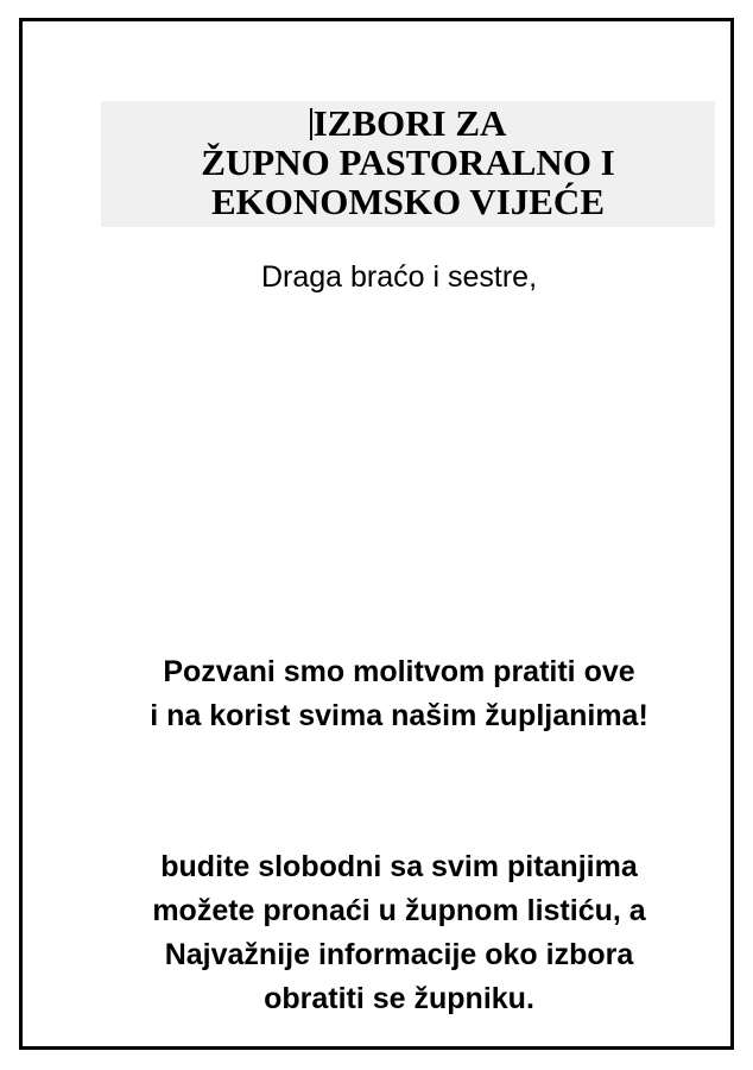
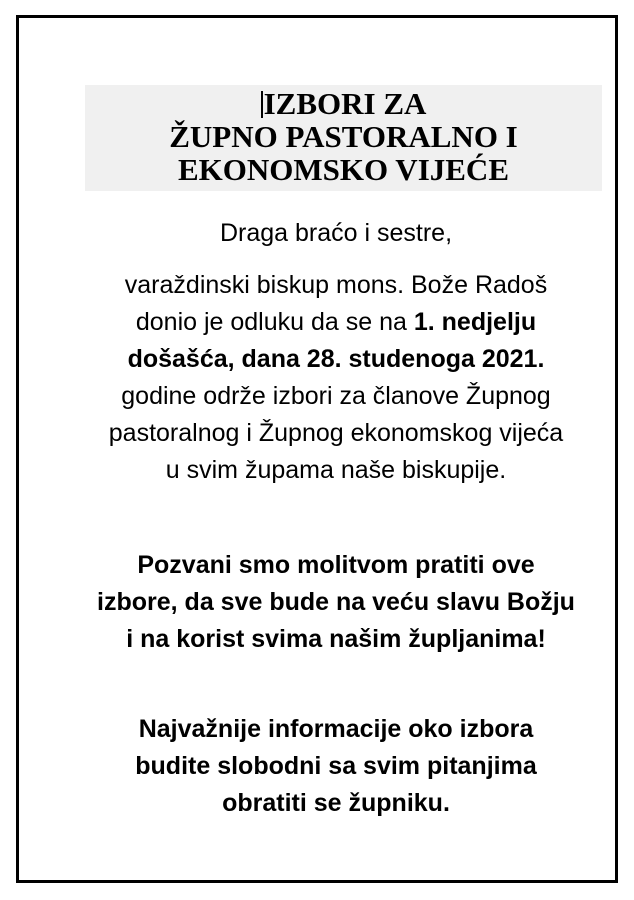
  IZBORI ZA
  ŽUPNO PASTORALNO I
  EKONOMSKO VIJEĆE
  Draga braćo i sestre,
+ varaždinski biskup mons. Bože Radoš
+ donio je odluku da se na 1. nedjelju
+ došašća, dana 28. studenoga 2021.
+ godine održe izbori za članove Župnog
+ pastoralnog i Župnog ekonomskog vijeća
+ u svim župama naše biskupije.
  Pozvani smo molitvom pratiti ove
+ izbore, da sve bude na veću slavu Božju
  i na korist svima našim župljanima!
- budite slobodni sa svim pitanjima
+ Najvažnije informacije oko izbora
- možete pronaći u župnom listiću, a
- Najvažnije informacije oko izbora
+ budite slobodni sa svim pitanjima
  obratiti se župniku.
